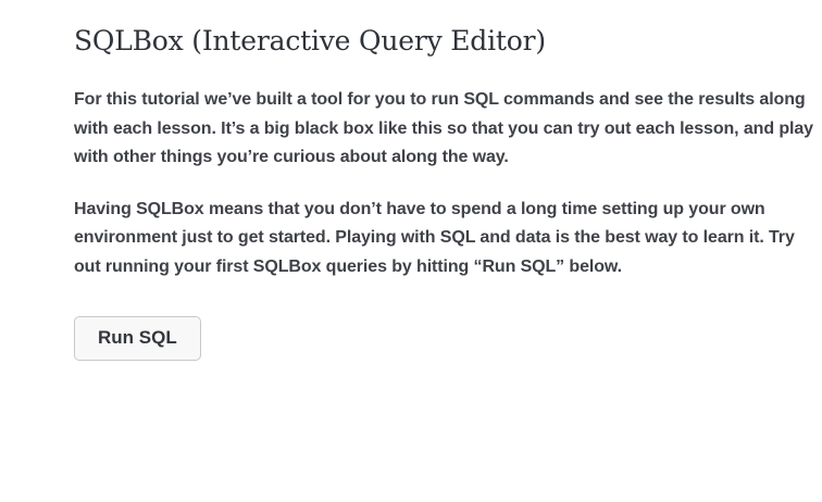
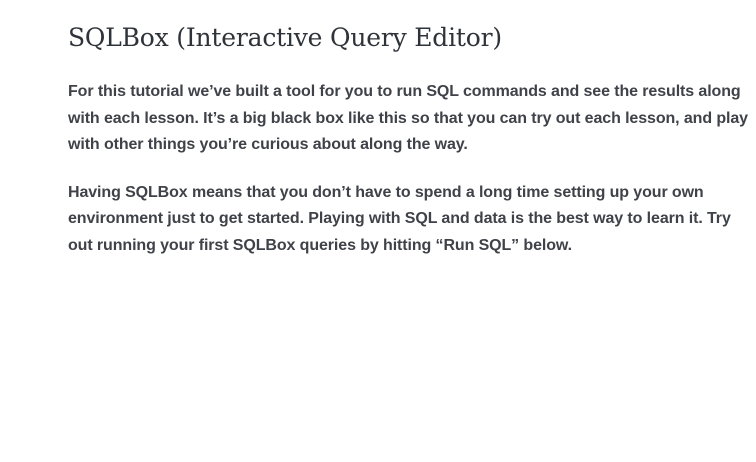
  SQLBox (Interactive Query Editor)
  For this tutorial we’ve built a tool for you to run SQL commands and see the results along with each lesson. It’s a big black box like this so that you can try out each lesson, and play with other things you’re curious about along the way.
  Having SQLBox means that you don’t have to spend a long time setting up your own environment just to get started. Playing with SQL and data is the best way to learn it. Try out running your first SQLBox queries by hitting “Run SQL” below.
- Run SQL
